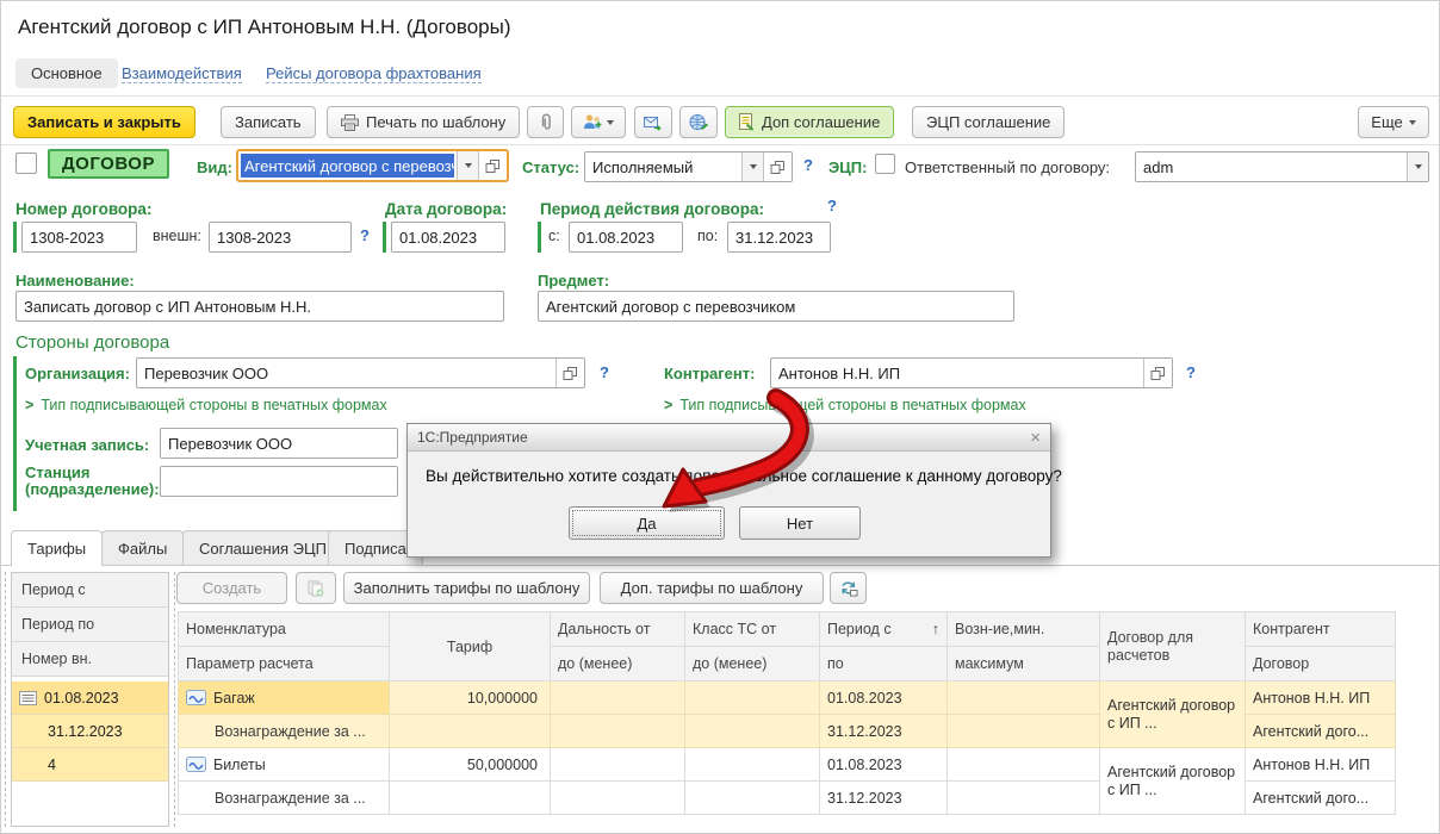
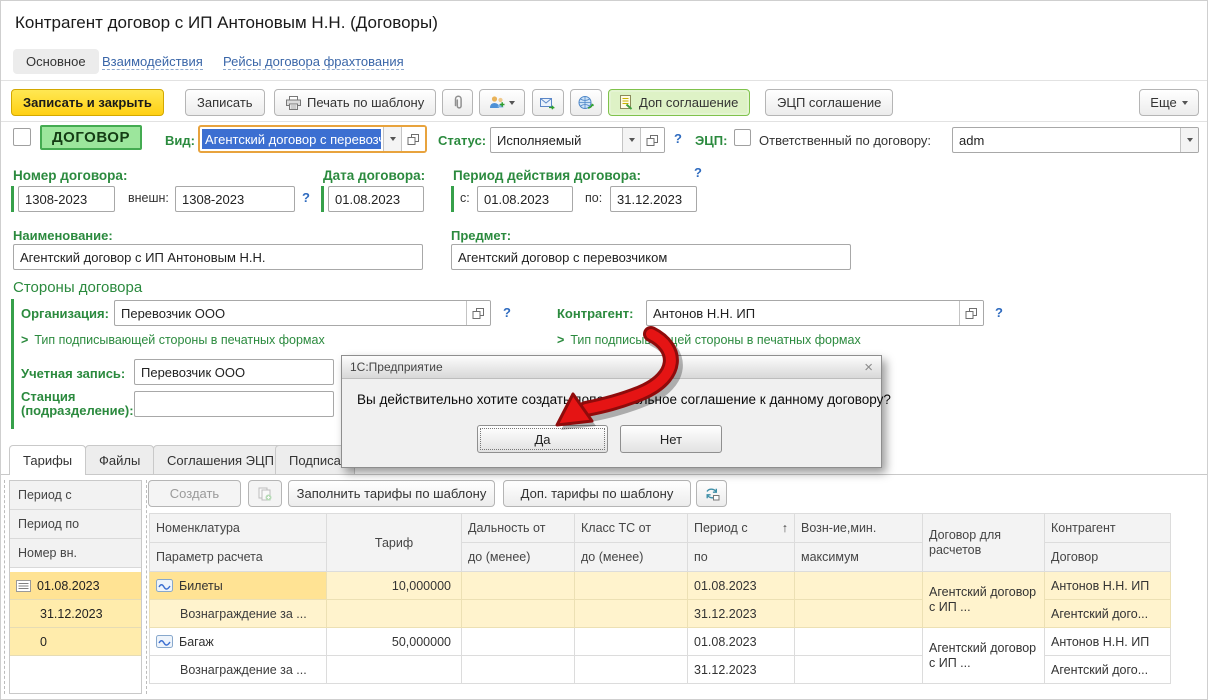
- Агентский договор с ИП Антоновым Н.Н. (Договоры)
+ Контрагент договор с ИП Антоновым Н.Н. (Договоры)
  Основное
  Взаимодействия
  Рейсы договора фрахтования
  Записать и закрыть
  Записать
  Печать по шаблону
  Доп соглашение
  ЭЦП соглашение
  Еще
  ДОГОВОР
  Вид:
  Агентский договор с перевоз
  Статус:
  Исполняемый
  ?
  ЭЦП:
  Ответственный по договору:
  adm
  Номер договора:
  Дата договора:
  Период действия договора:
  ?
  1308-2023
  внешн:
  1308-2023
  ?
  01.08.2023
  с:
  01.08.2023
  по:
  31.12.2023
  Наименование:
- Записать договор с ИП Антоновым Н.Н.
+ Агентский договор с ИП Антоновым Н.Н.
  Предмет:
  Агентский договор с перевозчиком
  Стороны договора
  Организация:
  Перевозчик ООО
  ?
  Контрагент:
  Антонов Н.Н. ИП
  ?
  > Тип подписывающей стороны в печатных формах
  > Тип подписыщей стороны в печатных формах
  Учетная запись:
  Перевозчик ООО
  Станция
  (подразделение):
  Тарифы
  Файлы
  Соглашения ЭЦП
  Подписа
  Период с
  Период по
  Номер вн.
  01.08.2023
  31.12.2023
- 4
+ 0
  Создать
  Заполнить тарифы по шаблону
  Доп. тарифы по шаблону
  Номенклатура	Тариф	Дальность от	Класс ТС от	Период с ↑	Возн-ие,мин.	Договор для расчетов	Контрагент
  Параметр расчета	до (менее)	до (менее)	по	максимум	Договор
- Багаж	10,000000			01.08.2023		Агентский договор с ИП ...	Антонов Н.Н. ИП
+ Билеты	10,000000			01.08.2023		Агентский договор с ИП ...	Антонов Н.Н. ИП
  Вознаграждение за ...				31.12.2023		Агентский дого...
- Билеты	50,000000			01.08.2023		Агентский договор с ИП ...	Антонов Н.Н. ИП
+ Багаж	50,000000			01.08.2023		Агентский договор с ИП ...	Антонов Н.Н. ИП
  Вознаграждение за ...				31.12.2023		Агентский дого...
  1С:Предприятие
  ×
  Вы действительно хотите создатьоьное соглашение к данному договору?
  Да
  Нет
